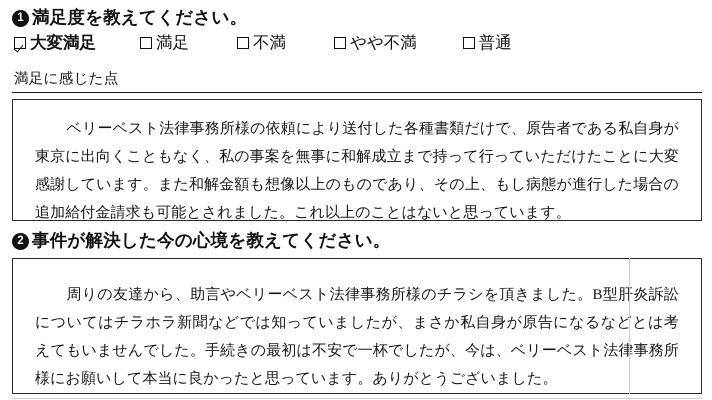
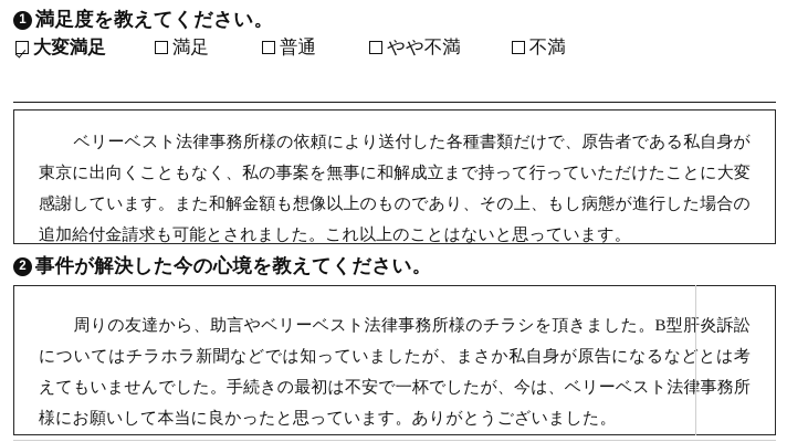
  1
  満足度を教えてください。
  大変満足
  満足
- 不満
+ 普通
  やや不満
- 普通
+ 不満
- 満足に感じた点
  ベリーベスト法律事務所様の依頼により送付した各種書類だけで、原告者である私自身が東京に出向くこともなく、私の事案を無事に和解成立まで持って行っていただけたことに大変感謝しています。また和解金額も想像以上のものであり、その上、もし病態が進行した場合の追加給付金請求も可能とされました。これ以上のことはないと思っています。
  2
  事件が解決した今の心境を教えてください。
  周りの友達から、助言やベリーベスト法律事務所様のチラシを頂きました。B型肝炎訴訟についてはチラホラ新聞などでは知っていましたが、まさか私自身が原告になるなどとは考えてもいませんでした。手続きの最初は不安で一杯でしたが、今は、ベリーベスト法律事務所様にお願いして本当に良かったと思っています。ありがとうございました。
